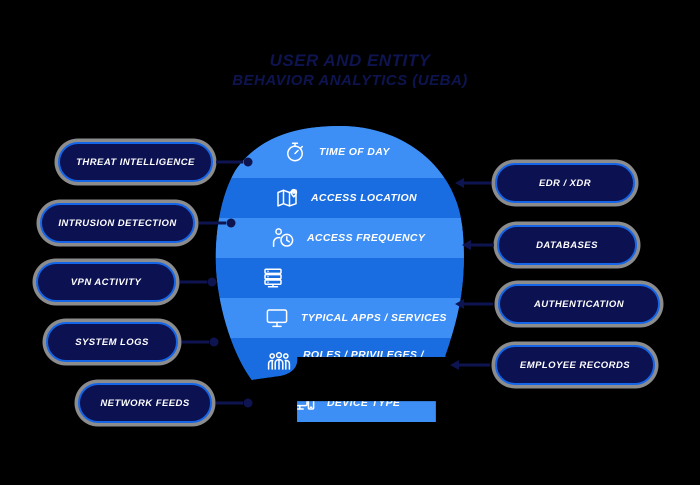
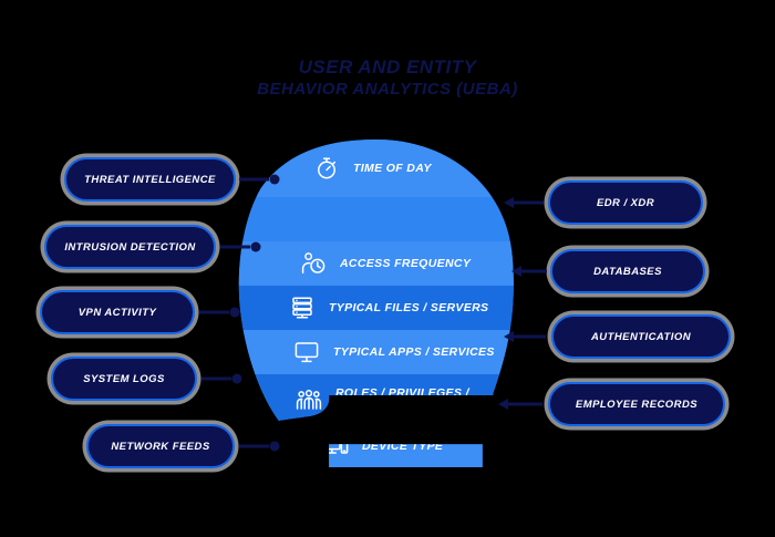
  USER AND ENTITY
  BEHAVIOR ANALYTICS (UEBA)
  TIME OF DAY
- ACCESS LOCATION
  ACCESS FREQUENCY
+ TYPICAL FILES / SERVERS
  TYPICAL APPS / SERVICES
  ROLES / PRIVILEGES /
  DEVICE TYPE
  THREAT INTELLIGENCE
  INTRUSION DETECTION
  VPN ACTIVITY
  SYSTEM LOGS
  NETWORK FEEDS
  EDR / XDR
  DATABASES
  AUTHENTICATION
  EMPLOYEE RECORDS
